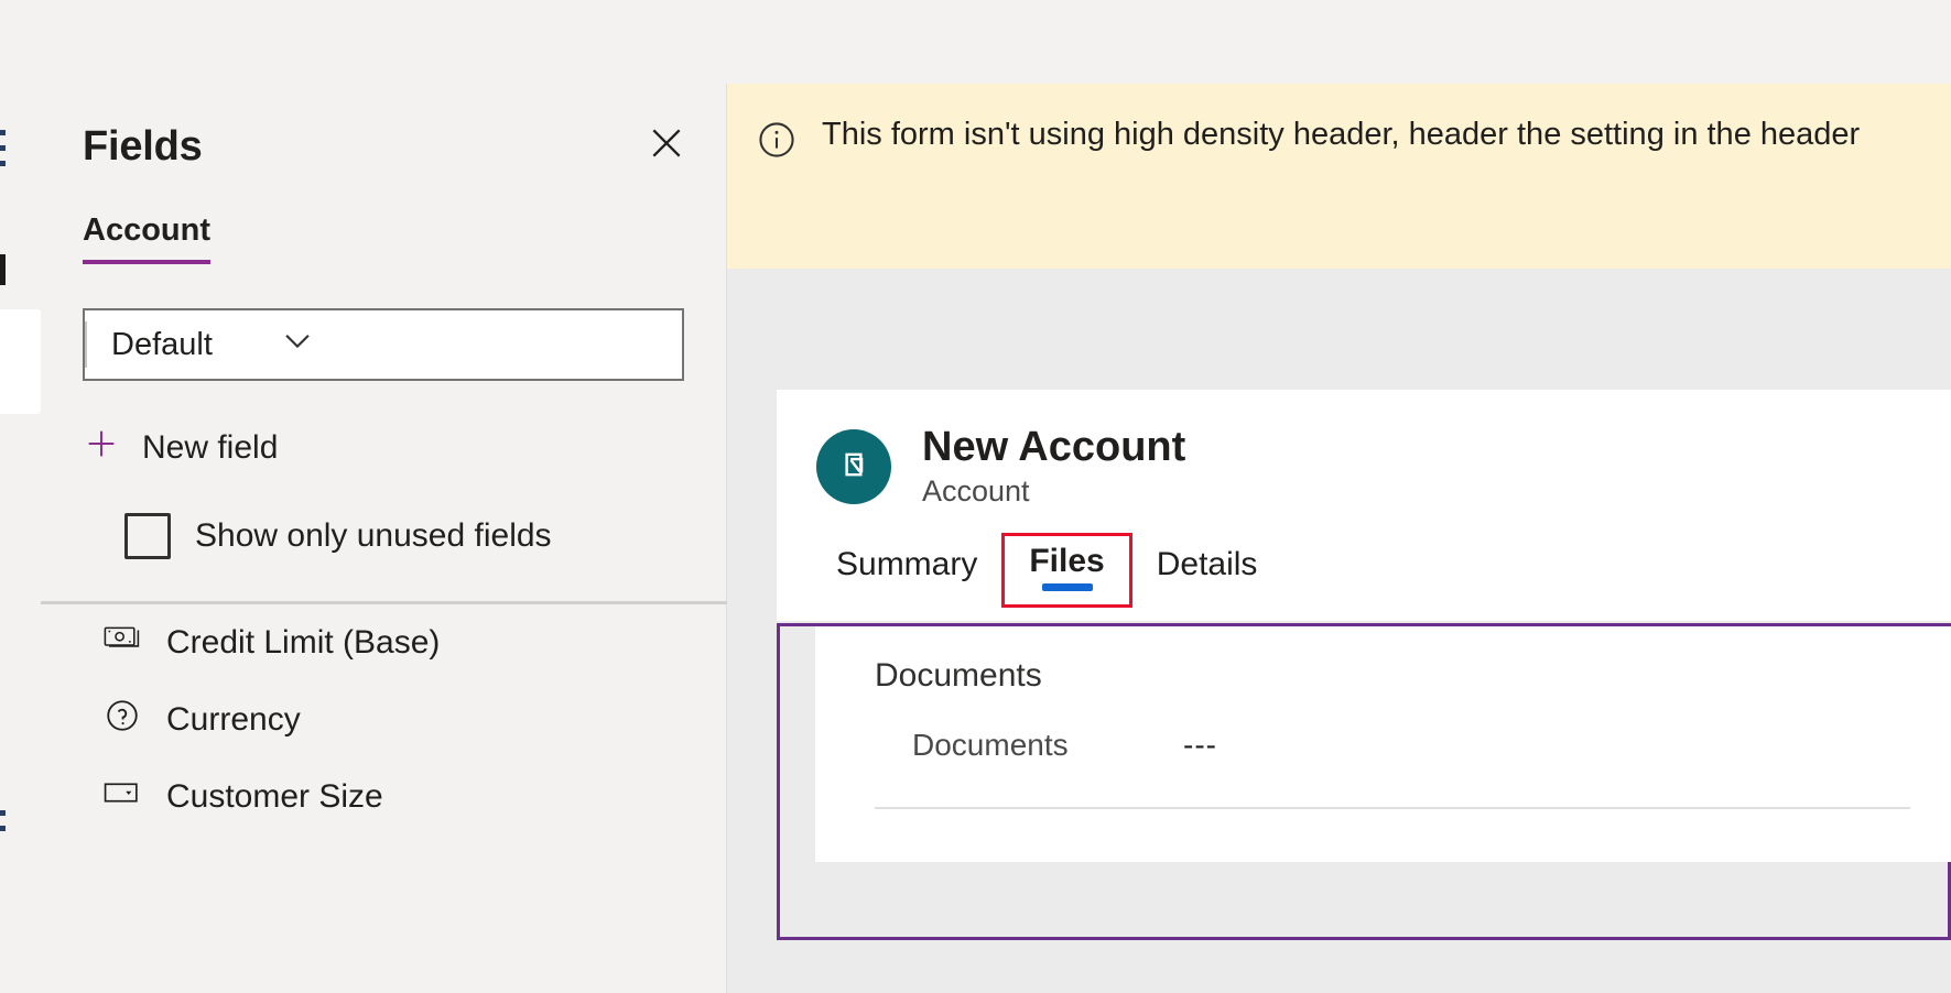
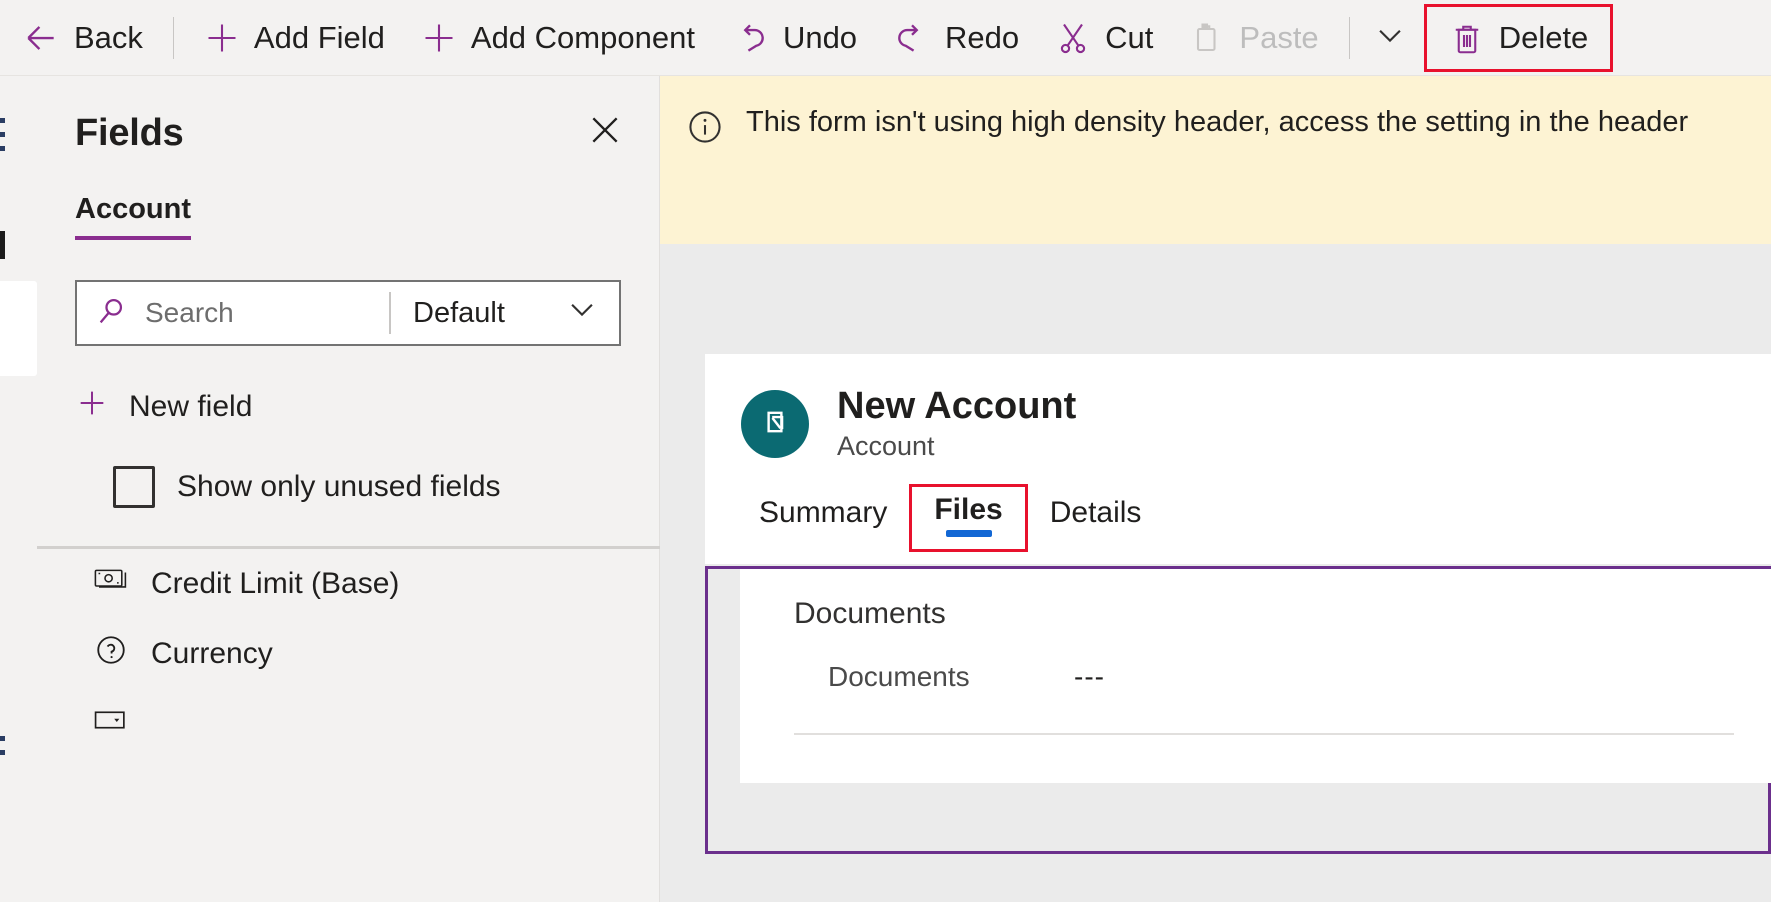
+ Back
+ Add Field
+ Add Component
+ Undo
+ Redo
+ Cut
+ Paste
+ Delete
  Fields
  Account
+ Search
  Default
  New field
  Show only unused fields
  Credit Limit (Base)
  Currency
- Customer Size
- This form isn't using high density header, header the setting in the header
+ This form isn't using high density header, access the setting in the header
  New Account
  Account
  Summary
  Files
  Details
  Documents
  Documents
  ---
